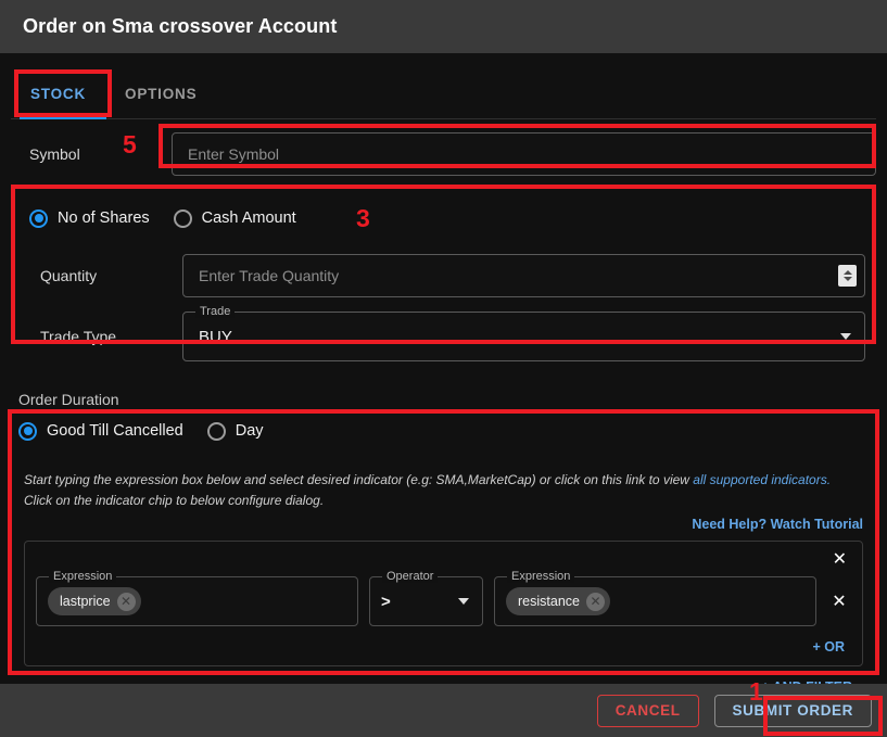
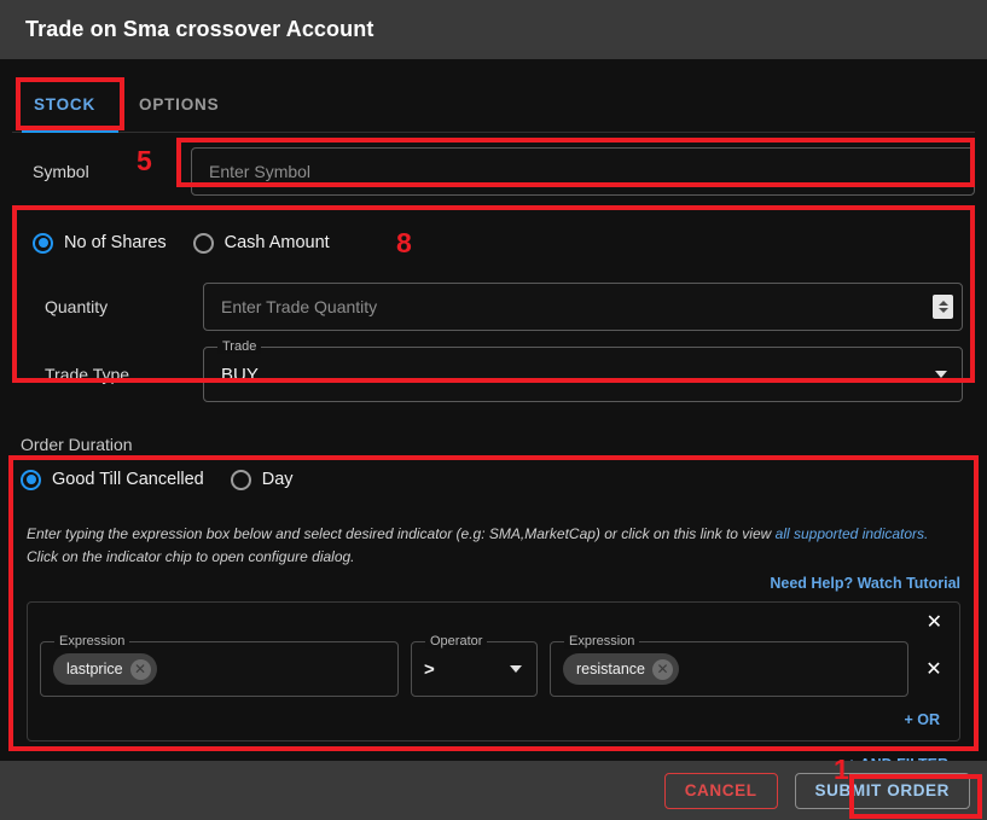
- Order on Sma crossover Account
+ Trade on Sma crossover Account
  STOCK
  OPTIONS
  Symbol
  Enter Symbol
  No of Shares
  Cash Amount
  Quantity
  Enter Trade Quantity
  Trade Type
  Trade
  BUY
  Order Duration
  Good Till Cancelled
  Day
- Start typing the expression box below and select desired indicator (e.g: SMA,MarketCap) or click on this link to view all supported indicators.
+ Enter typing the expression box below and select desired indicator (e.g: SMA,MarketCap) or click on this link to view all supported indicators.
- Click on the indicator chip to below configure dialog.
+ Click on the indicator chip to open configure dialog.
  Need Help? Watch Tutorial
  ✕
  Expression
  lastprice
  ✕
  Operator
  >
  Expression
  resistance
  ✕
  ✕
  + OR
  CANCEL
  SUBMIT ORDER
  5
- 3
+ 8
  1
